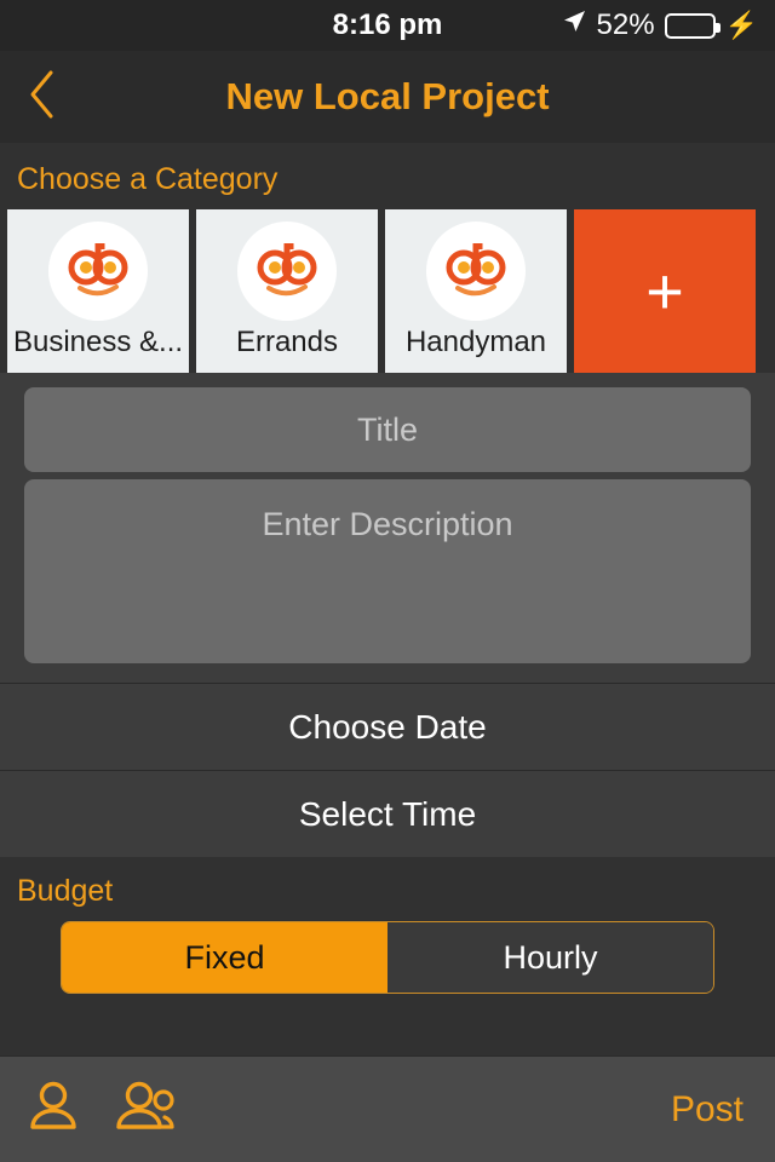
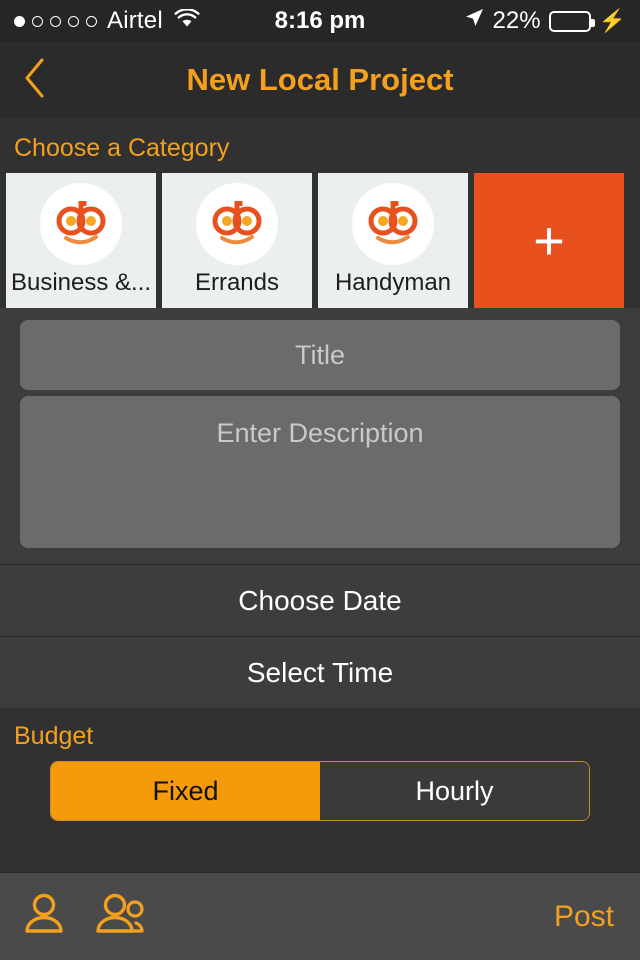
+ Airtel
  8:16 pm
- 52%
+ 22%
  ⚡
  New Local Project
  Choose a Category
  Business &...
  Errands
  Handyman
  +
  Title
  Enter Description
  Choose Date
  Select Time
  Budget
  Fixed
  Hourly
  Post
